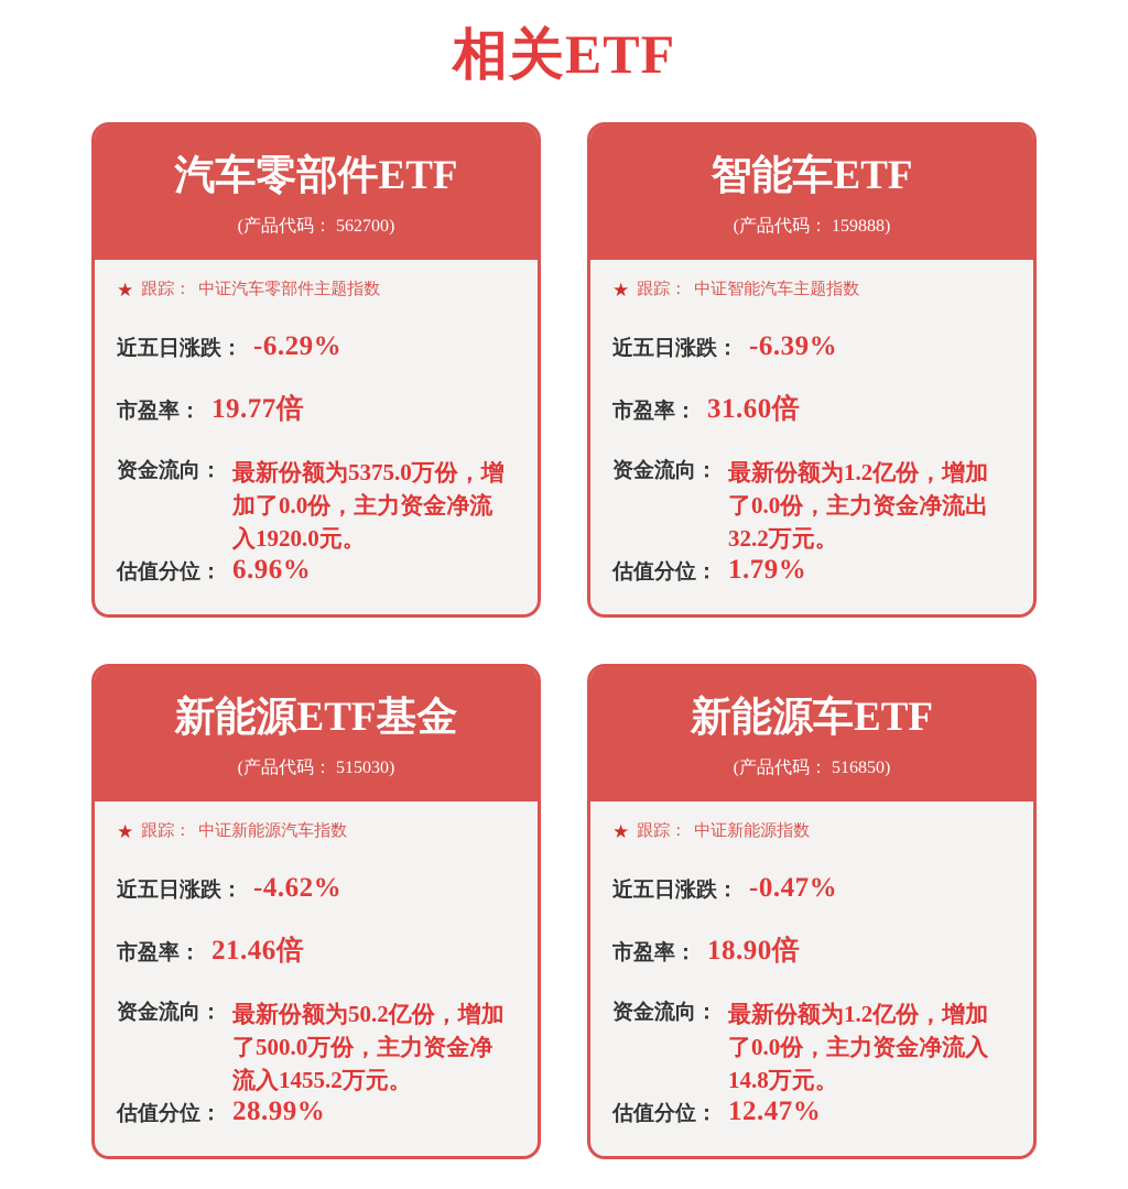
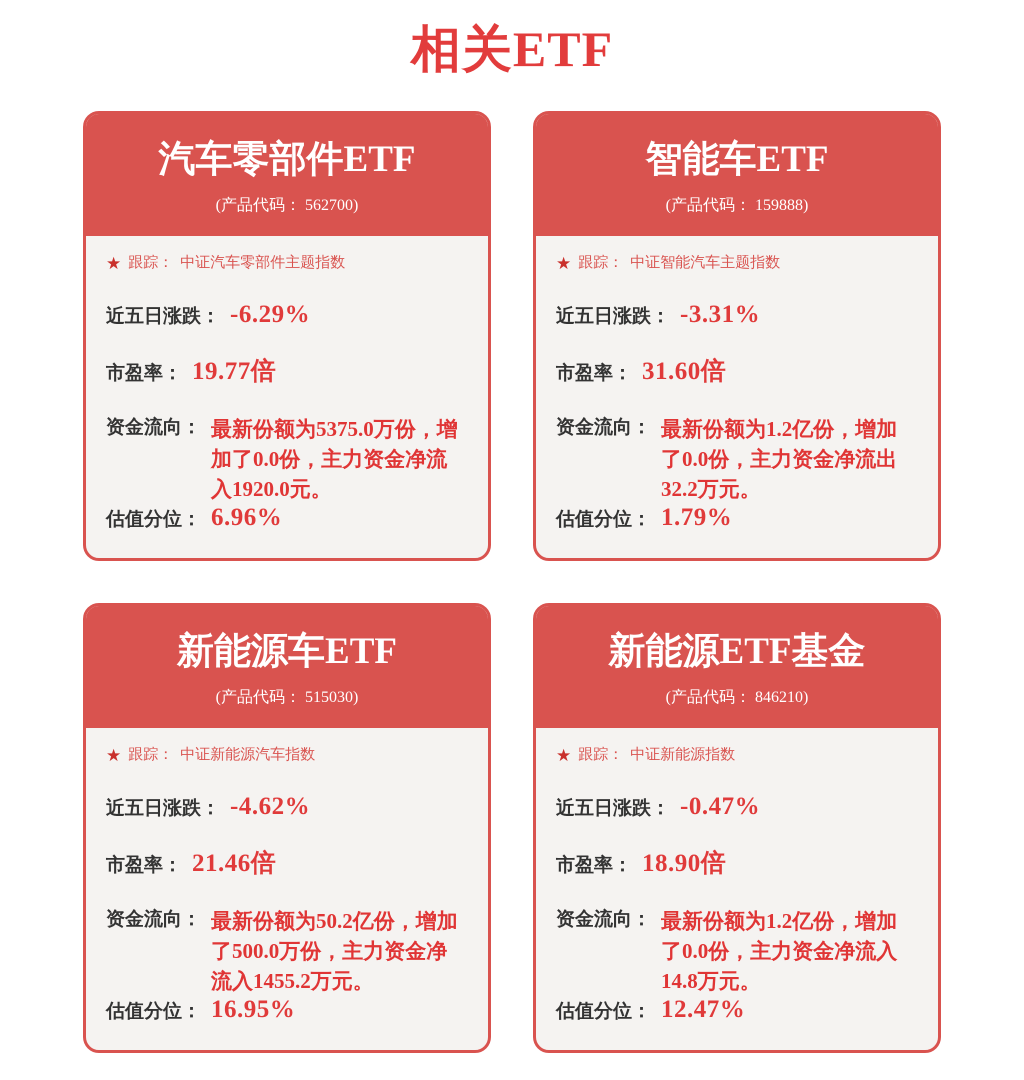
  相关ETF
  汽车零部件ETF
  (产品代码： 562700)
  ★
  跟踪：
  中证汽车零部件主题指数
  近五日涨跌：
  -6.29%
  市盈率：
  19.77倍
  资金流向：
  最新份额为5375.0万份，增加了0.0份，主力资金净流入1920.0元。
  估值分位：
  6.96%
  智能车ETF
  (产品代码： 159888)
  ★
  跟踪：
  中证智能汽车主题指数
  近五日涨跌：
- -6.39%
+ -3.31%
  市盈率：
  31.60倍
  资金流向：
  最新份额为1.2亿份，增加了0.0份，主力资金净流出32.2万元。
  估值分位：
  1.79%
- 新能源ETF基金
+ 新能源车ETF
  (产品代码： 515030)
  ★
  跟踪：
  中证新能源汽车指数
  近五日涨跌：
  -4.62%
  市盈率：
  21.46倍
  资金流向：
  最新份额为50.2亿份，增加了500.0万份，主力资金净流入1455.2万元。
  估值分位：
- 28.99%
+ 16.95%
- 新能源车ETF
+ 新能源ETF基金
- (产品代码： 516850)
+ (产品代码： 846210)
  ★
  跟踪：
  中证新能源指数
  近五日涨跌：
  -0.47%
  市盈率：
  18.90倍
  资金流向：
  最新份额为1.2亿份，增加了0.0份，主力资金净流入14.8万元。
  估值分位：
  12.47%
